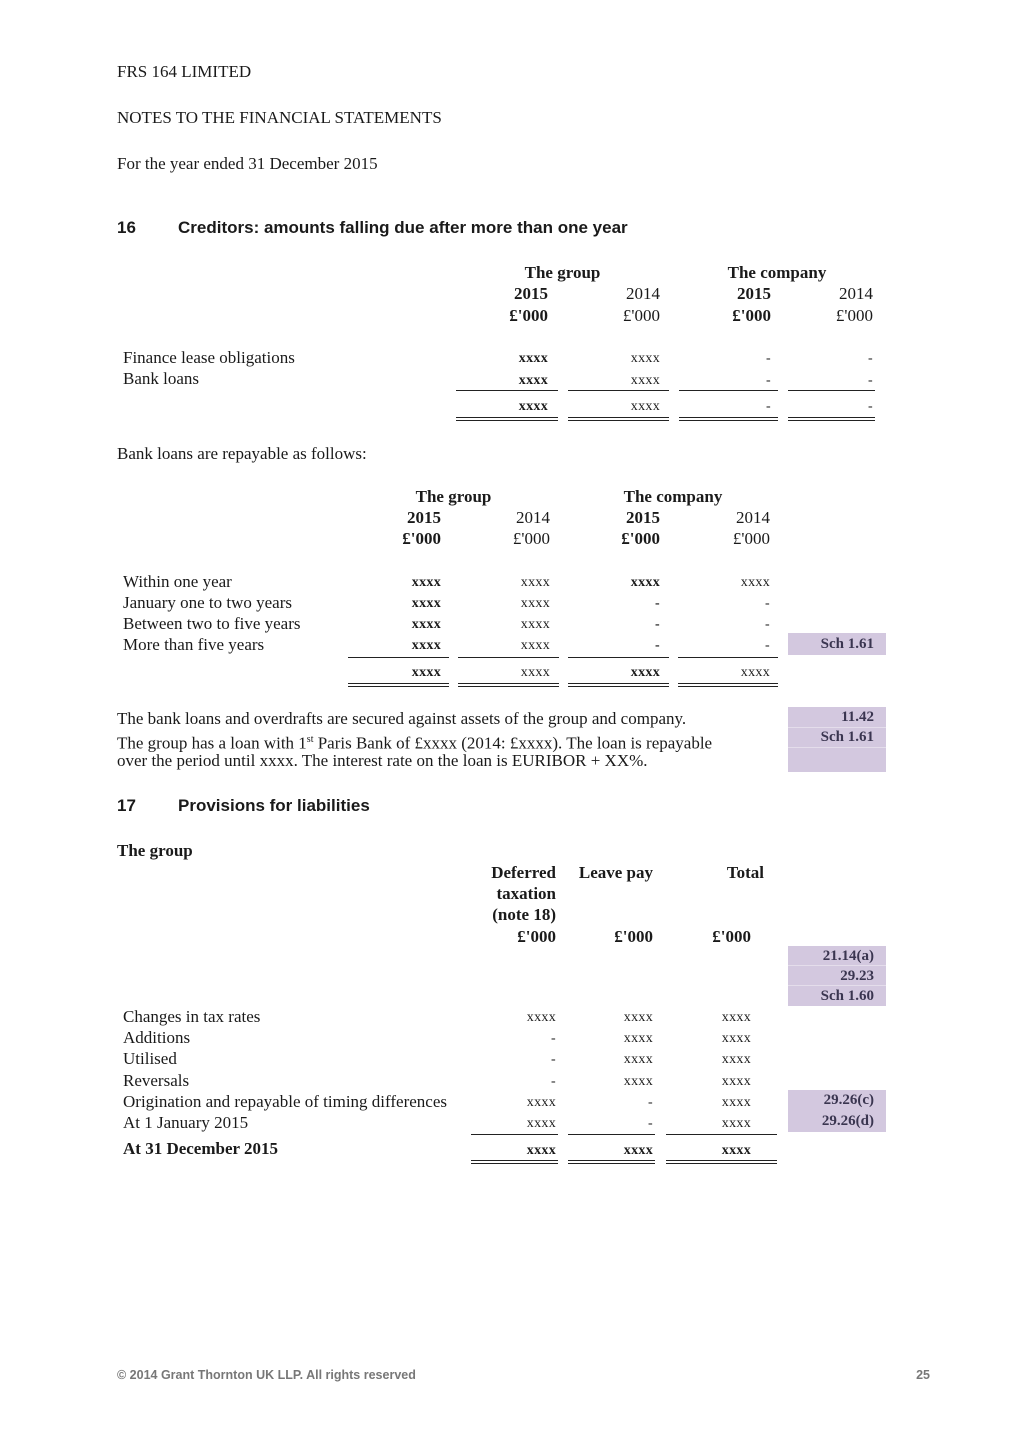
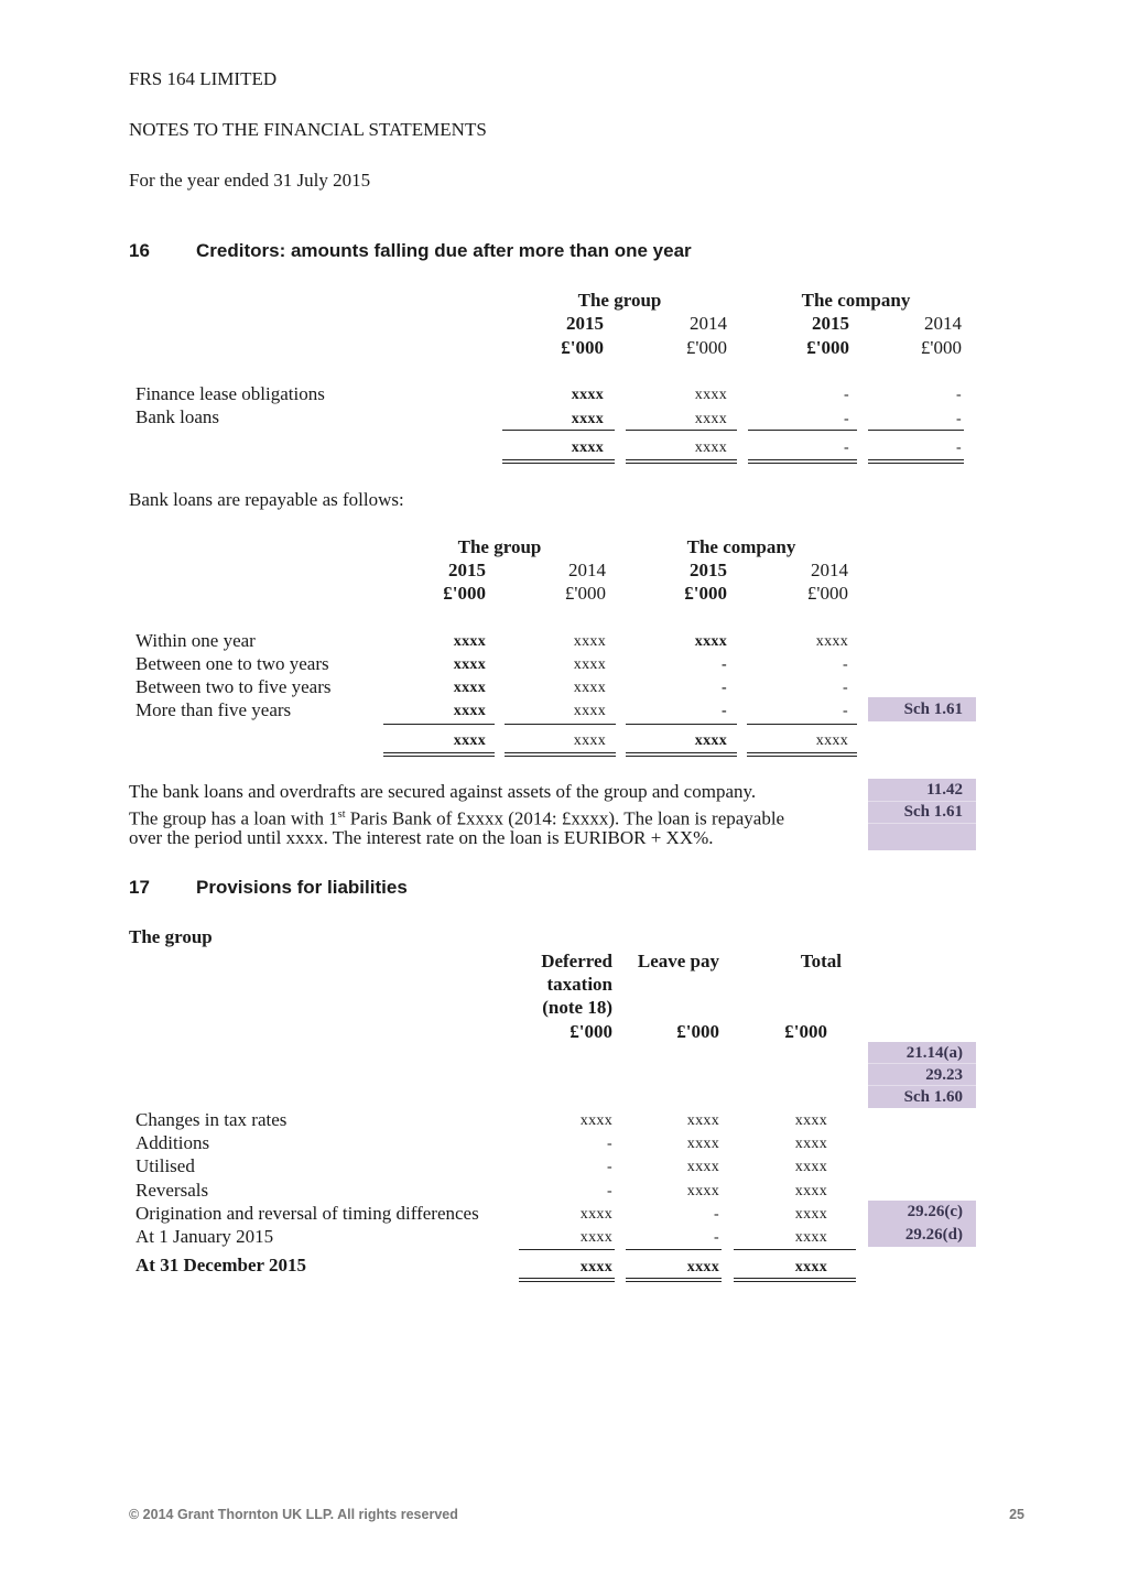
  FRS 164 LIMITED
  NOTES TO THE FINANCIAL STATEMENTS
- For the year ended 31 December 2015
+ For the year ended 31 July 2015
  16
  Creditors: amounts falling due after more than one year
  The group
  The company
  2015
  2014
  2015
  2014
  £'000
  £'000
  £'000
  £'000
  Finance lease obligations
  xxxx
  xxxx
  -
  -
  Bank loans
  xxxx
  xxxx
  -
  -
  xxxx
  xxxx
  -
  -
  Bank loans are repayable as follows:
  The group
  The company
  2015
  2014
  2015
  2014
  £'000
  £'000
  £'000
  £'000
  Within one year
  xxxx
  xxxx
  xxxx
  xxxx
- January one to two years
+ Between one to two years
  xxxx
  xxxx
  -
  -
  Between two to five years
  xxxx
  xxxx
  -
  -
  More than five years
  xxxx
  xxxx
  -
  -
  Sch 1.61
  xxxx
  xxxx
  xxxx
  xxxx
  The bank loans and overdrafts are secured against assets of the group and company.
  The group has a loan with 1st Paris Bank of £xxxx (2014: £xxxx). The loan is repayable
  over the period until xxxx. The interest rate on the loan is EURIBOR + XX%.
  11.42
  Sch 1.61
  17
  Provisions for liabilities
  The group
  Deferred
  taxation
  (note 18)
  Leave pay
  Total
  £'000
  £'000
  £'000
  21.14(a)
  29.23
  Sch 1.60
  Changes in tax rates
  xxxx
  xxxx
  xxxx
  Additions
  -
  xxxx
  xxxx
  Utilised
  -
  xxxx
  xxxx
  Reversals
  -
  xxxx
  xxxx
- Origination and repayable of timing differences
+ Origination and reversal of timing differences
  xxxx
  -
  xxxx
  29.26(c)
  At 1 January 2015
  xxxx
  -
  xxxx
  29.26(d)
  At 31 December 2015
  xxxx
  xxxx
  xxxx
  © 2014 Grant Thornton UK LLP. All rights reserved
  25
